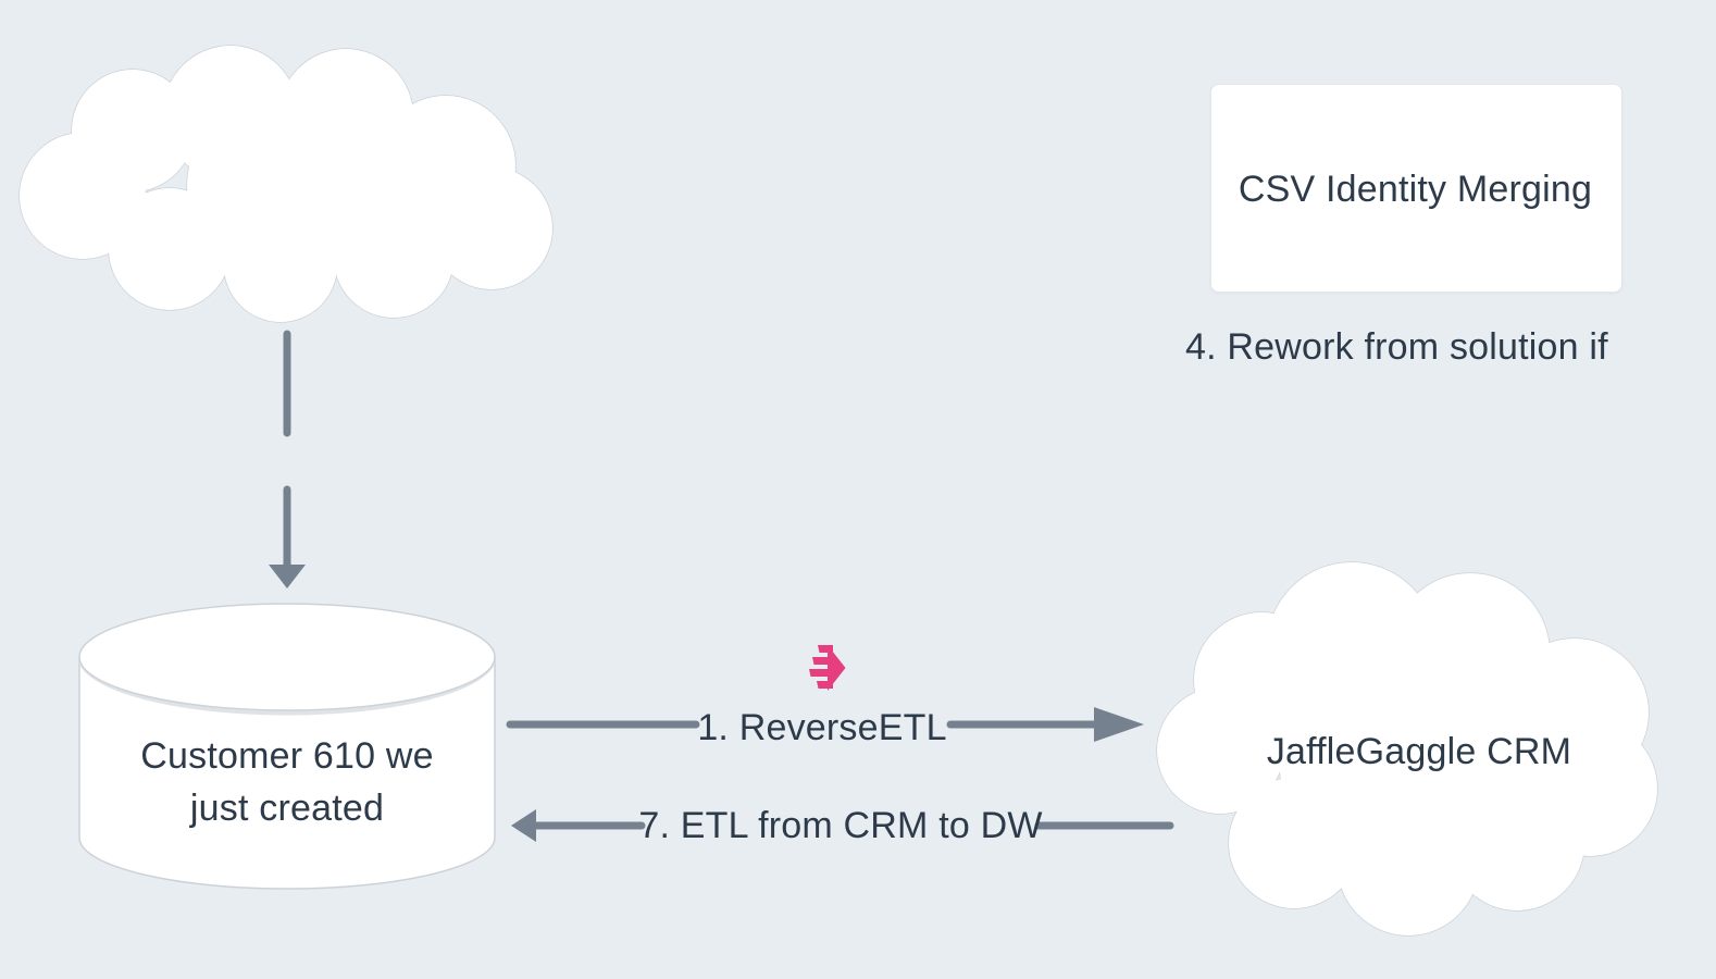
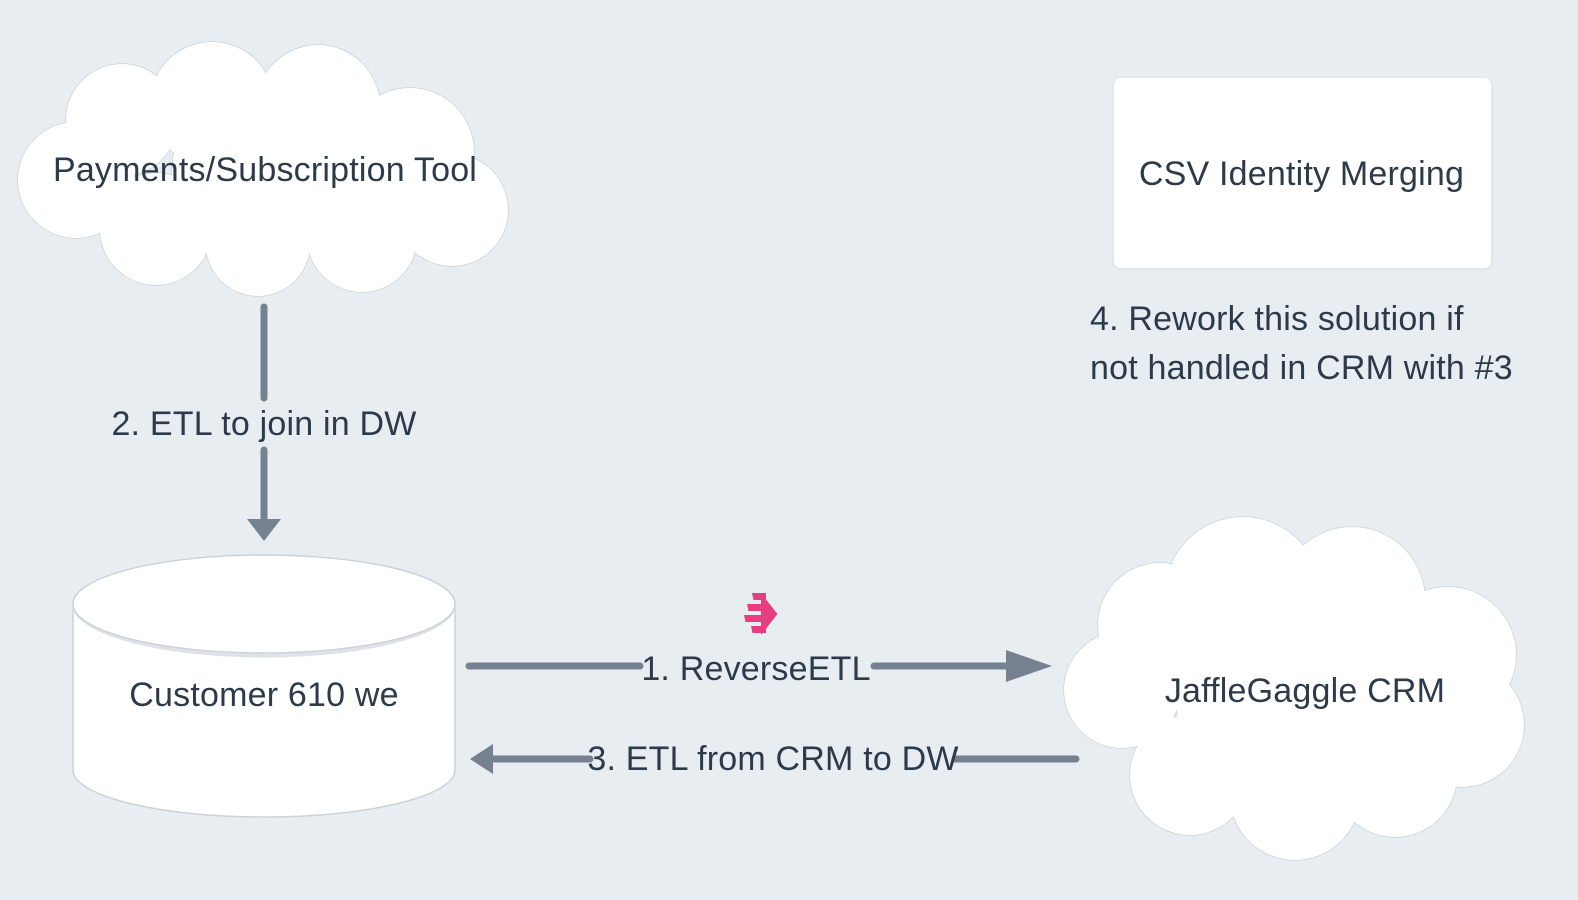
+ Payments/Subscription Tool
  CSV Identity Merging
- 4. Rework from solution if
+ 4. Rework this solution if
+ not handled in CRM with #3
+ 2. ETL to join in DW
  Customer 610 we
- just created
  1. ReverseETL
- 7. ETL from CRM to DW
+ 3. ETL from CRM to DW
  JaffleGaggle CRM
